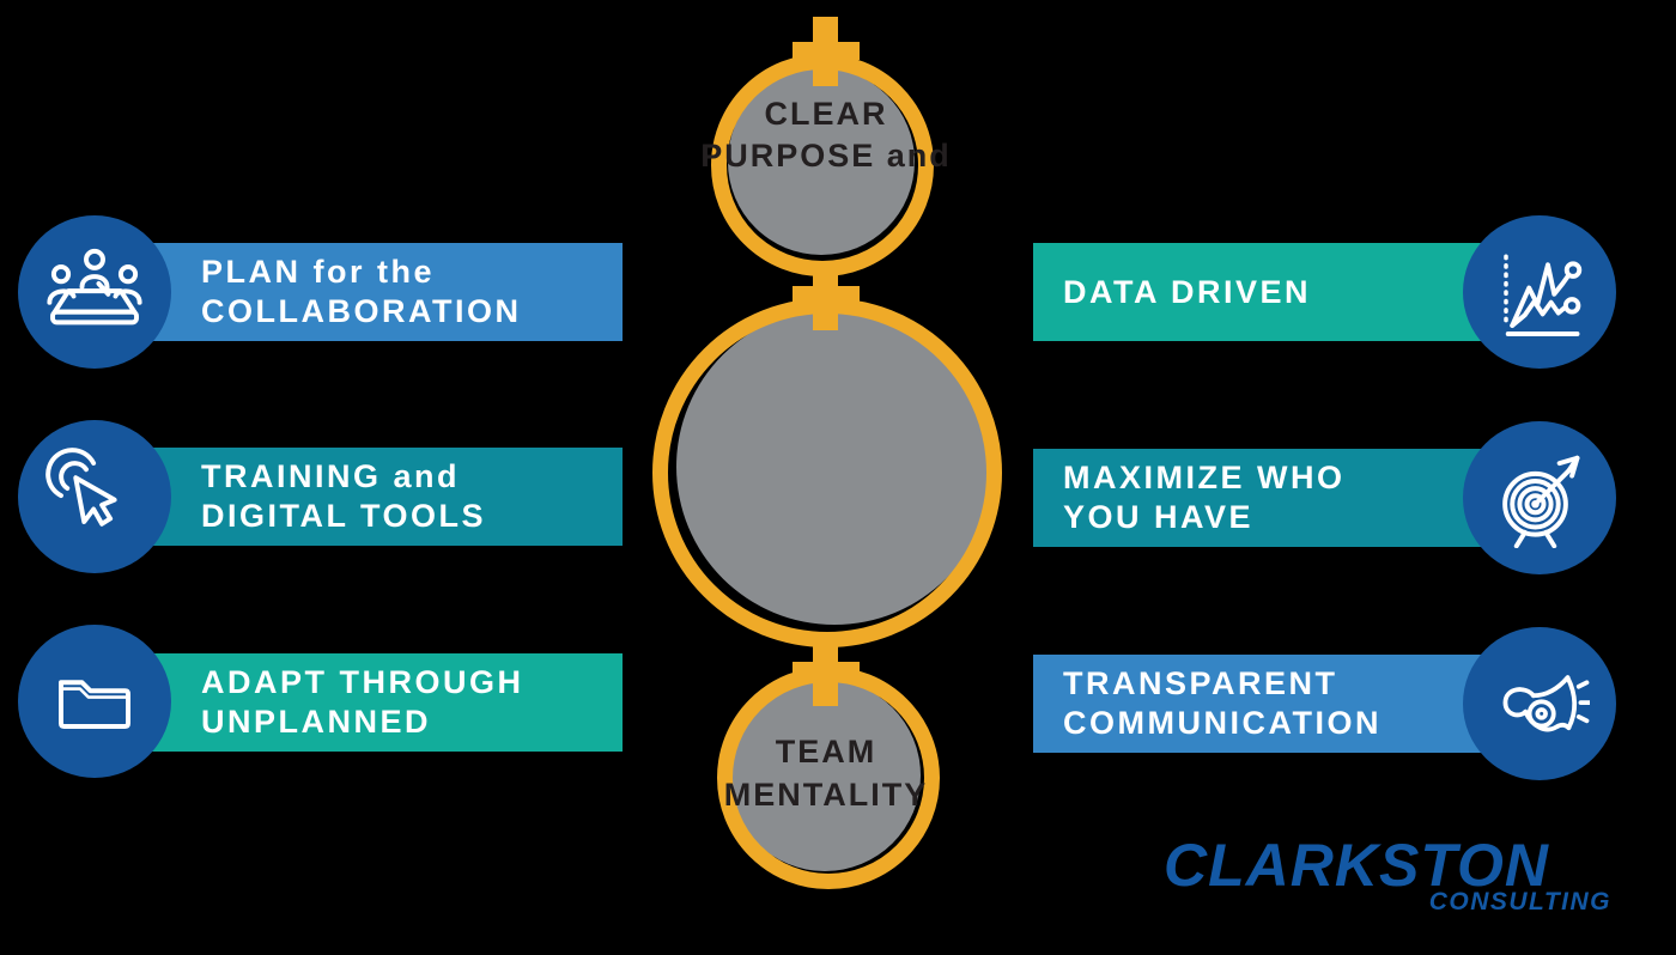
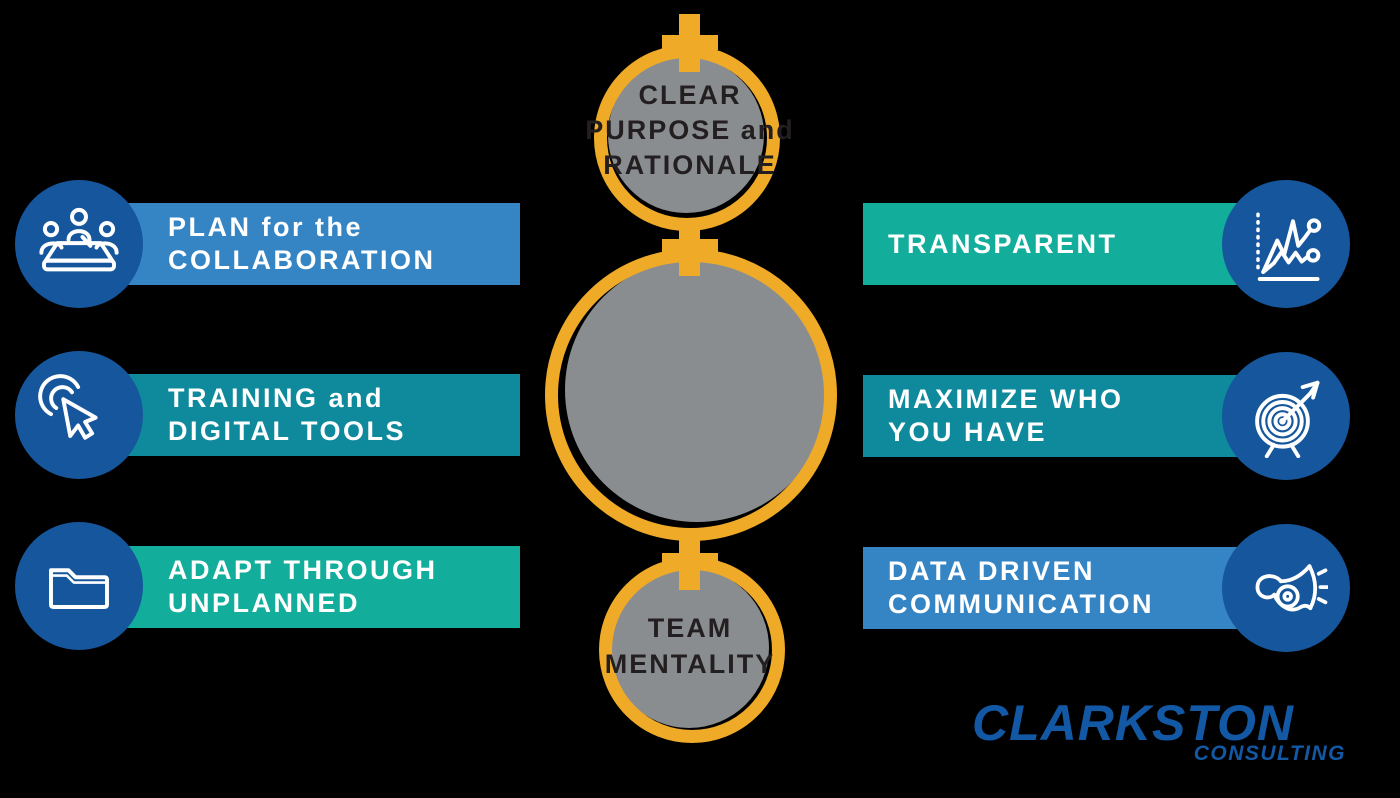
  PLAN for the
  COLLABORATION
  TRAINING and
  DIGITAL TOOLS
  ADAPT THROUGH
  UNPLANNED
- DATA DRIVEN
+ TRANSPARENT
  MAXIMIZE WHO
  YOU HAVE
- TRANSPARENT
+ DATA DRIVEN
  COMMUNICATION
  CLEAR
  PURPOSE and
+ RATIONALE
  TEAM
  MENTALITY
  CLARKSTON
  CONSULTING
